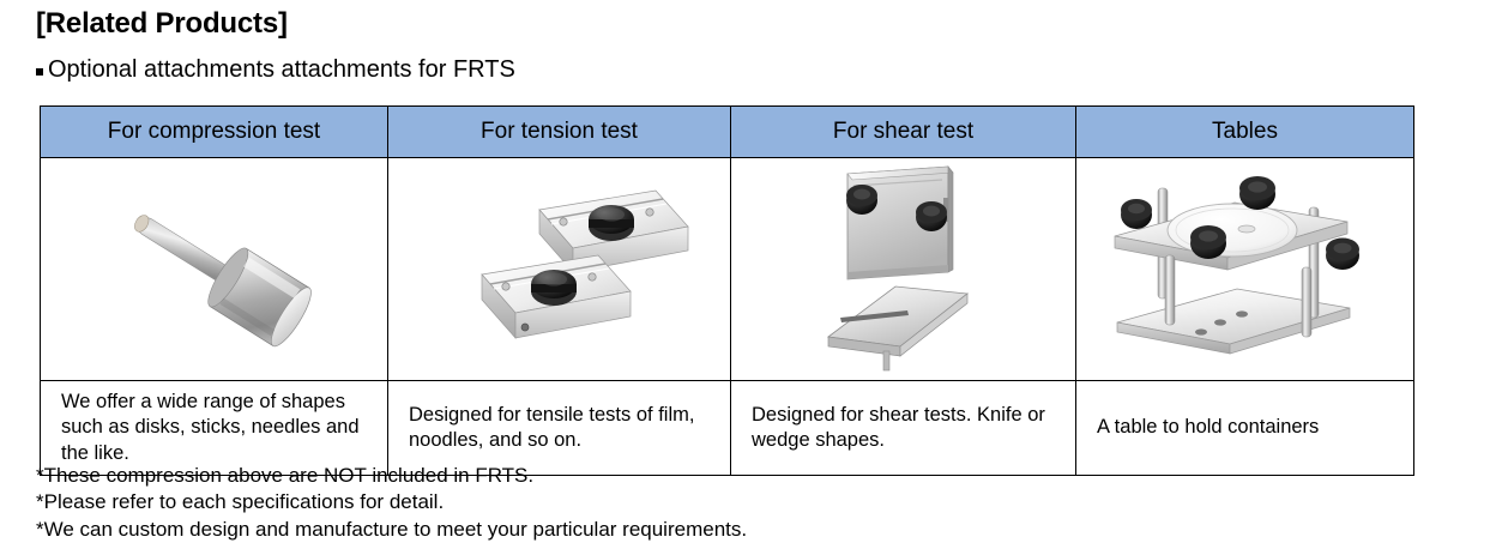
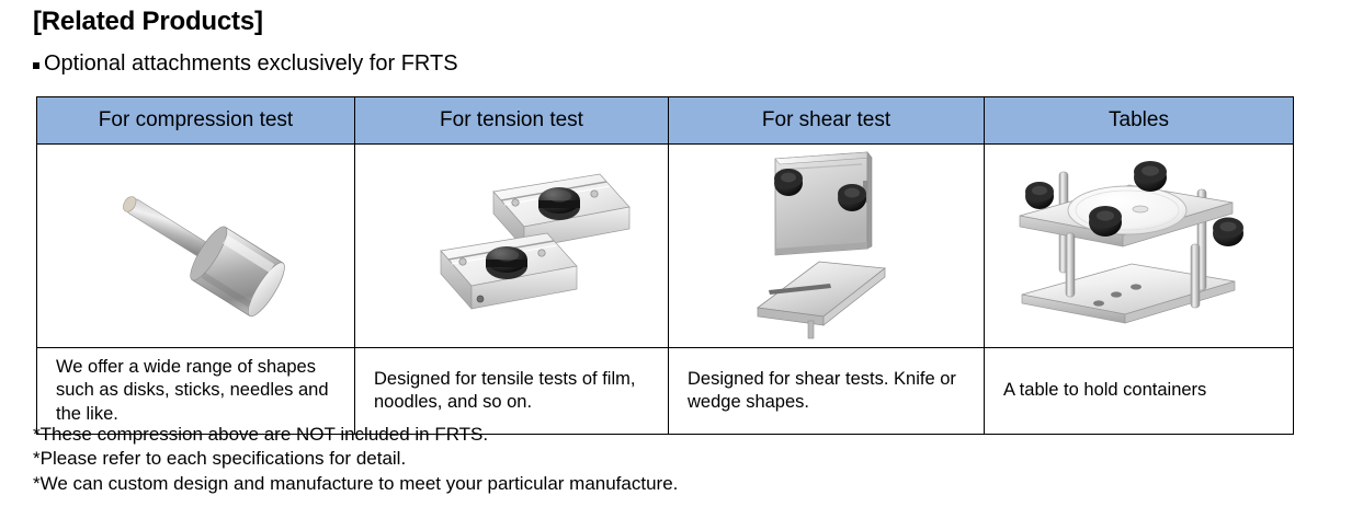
  [Related Products]
- Optional attachments attachments for FRTS
+ Optional attachments exclusively for FRTS
  For compression test	For tension test	For shear test	Tables
  We offer a wide range of shapes such as disks, sticks, needles and the like.	Designed for tensile tests of film, noodles, and so on.	Designed for shear tests. Knife or wedge shapes.	A table to hold containers
  *These compression above are NOT included in FRTS.
  *Please refer to each specifications for detail.
- *We can custom design and manufacture to meet your particular requirements.
+ *We can custom design and manufacture to meet your particular manufacture.
